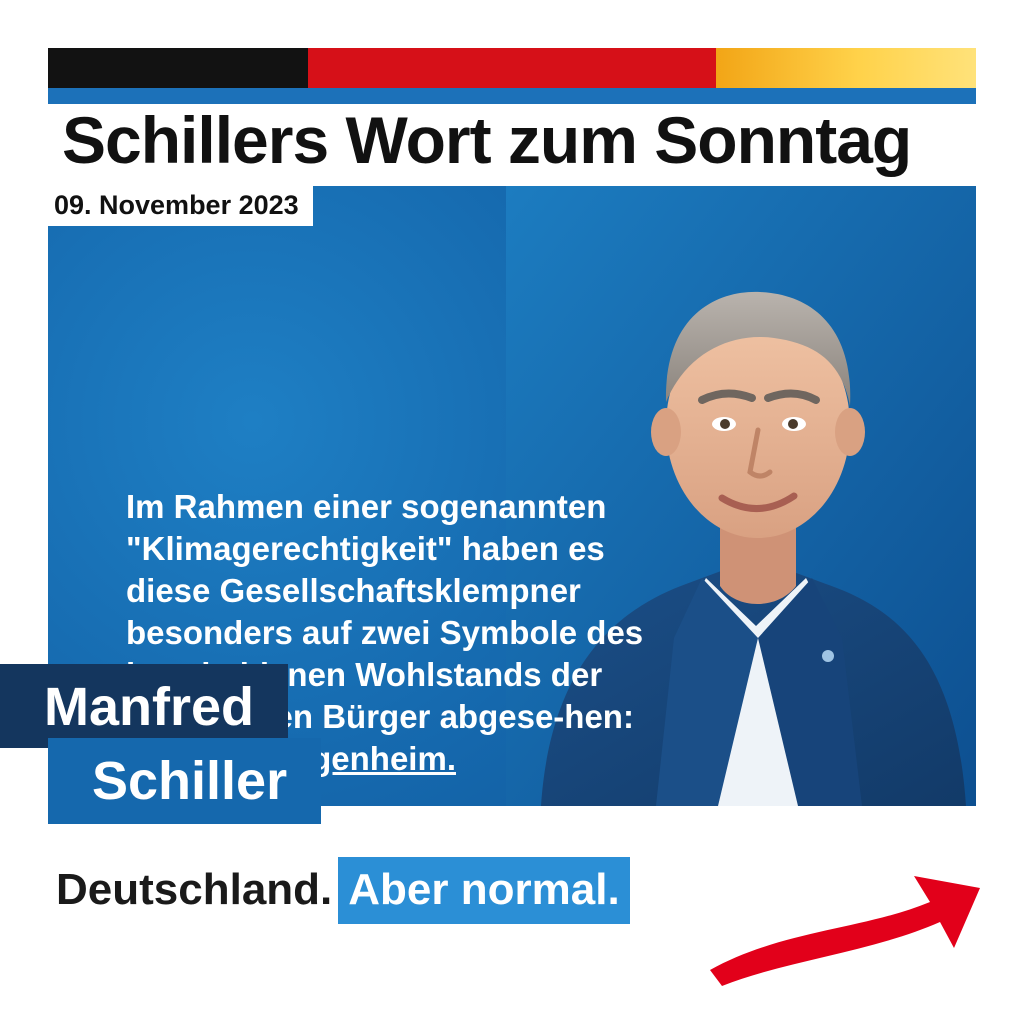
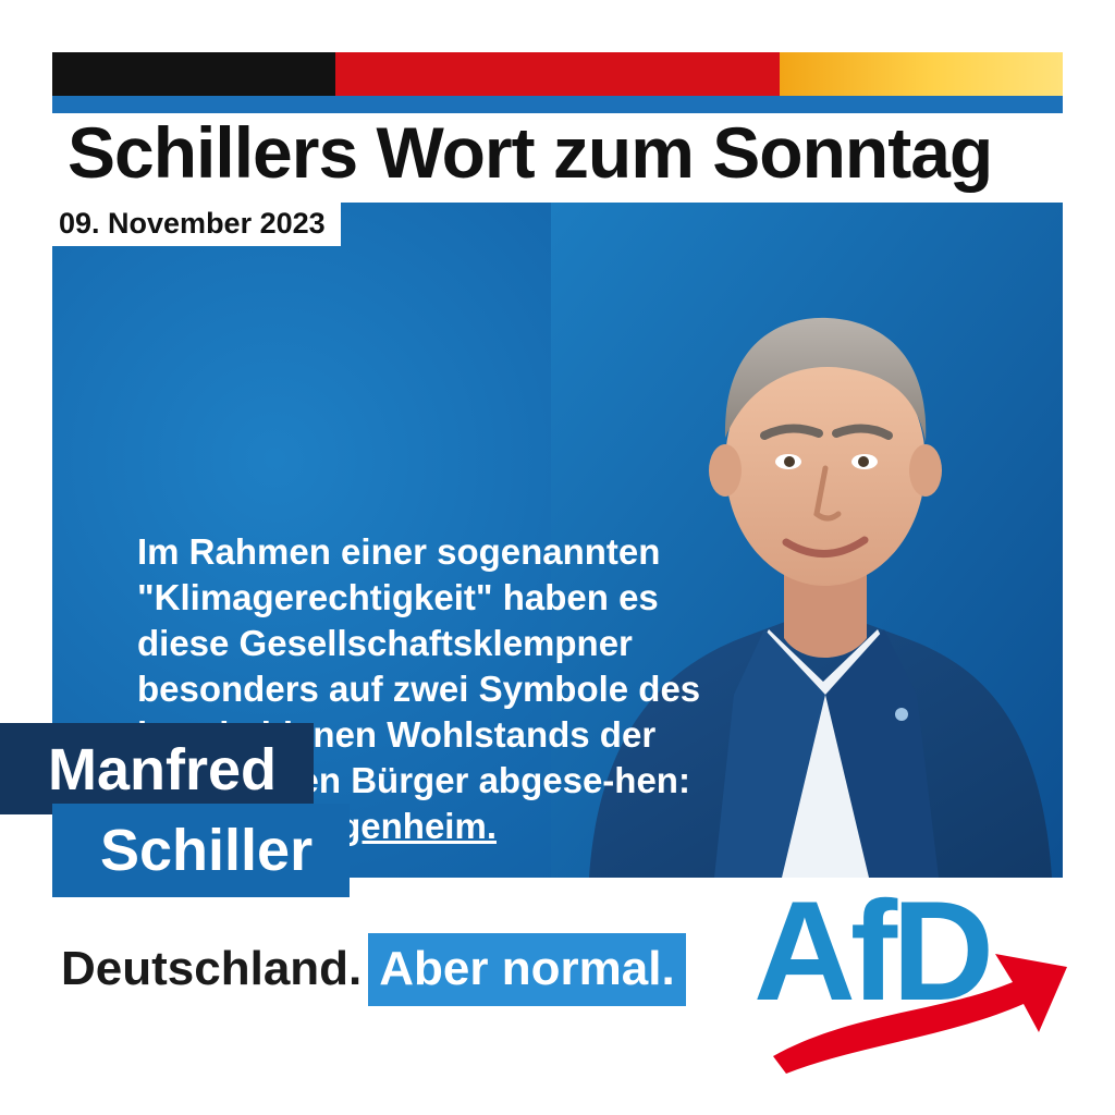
  Schillers Wort zum Sonntag
  Im Rahmen einer sogenannten "Klimagerechtigkeit" haben es diese Gesellschaftsklempner besonders auf zwei Symbole des nen Wohlstands der n Bürger abgese-hen: genheim.
  09. November 2023
  Manfred
  Schiller
  Deutschland. Aber normal.
+ AfD
